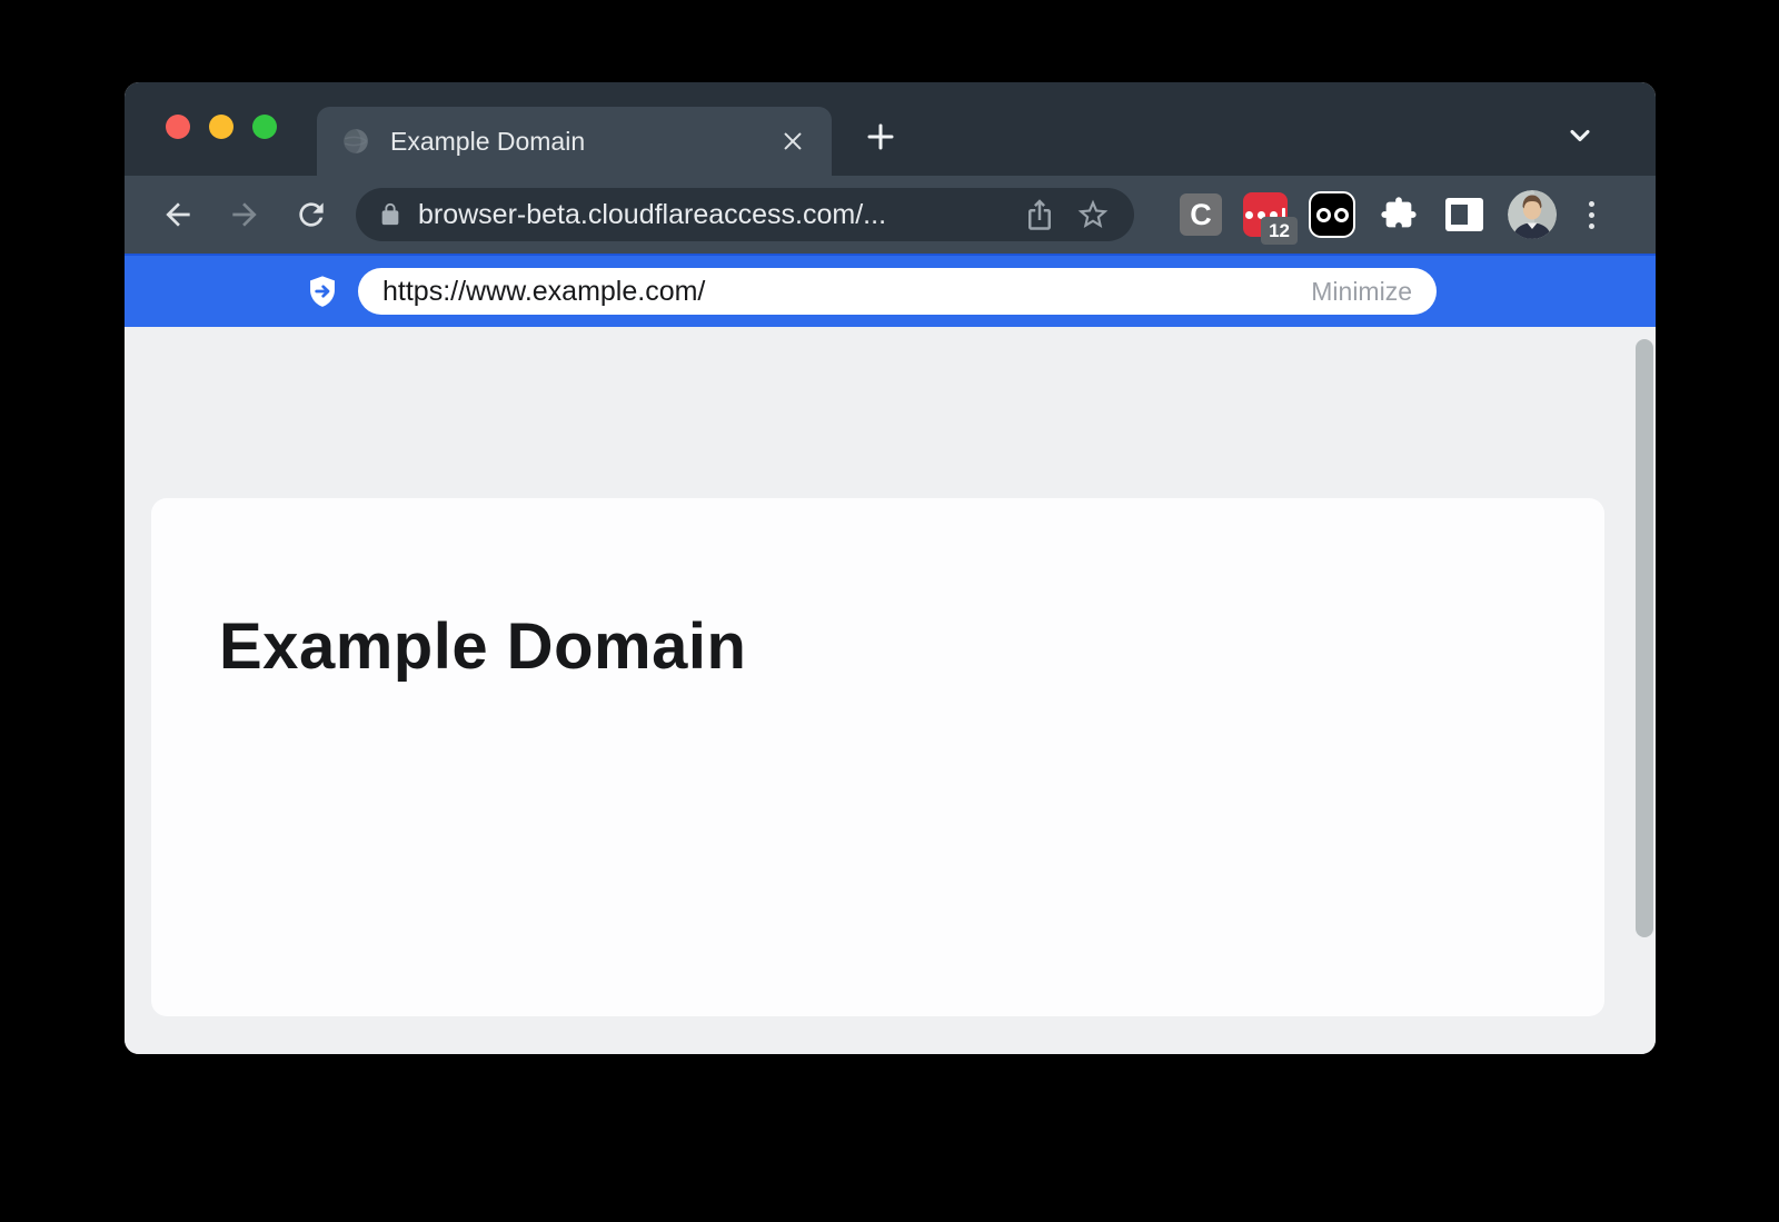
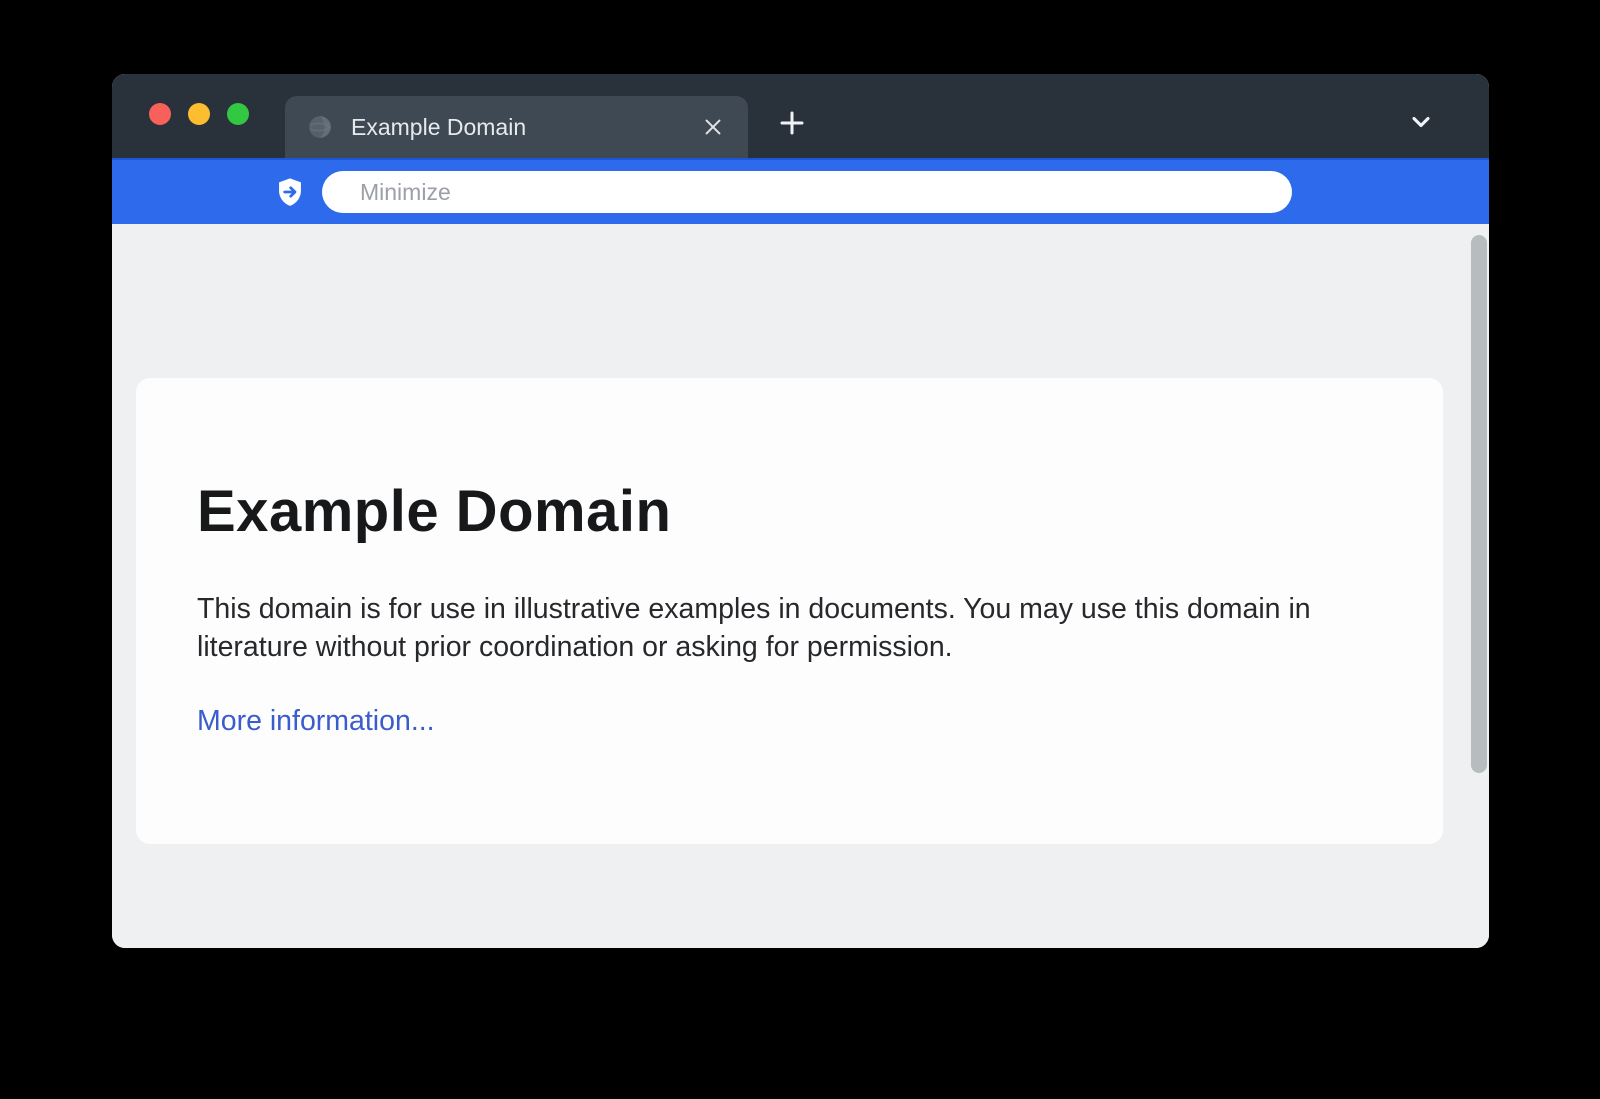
  Example Domain
- browser-beta.cloudflareaccess.com/...
- C
- 12
- https://www.example.com/
  Minimize
  Example Domain
+ This domain is for use in illustrative examples in documents. You may use this domain in literature without prior coordination or asking for permission.
+ More information...
